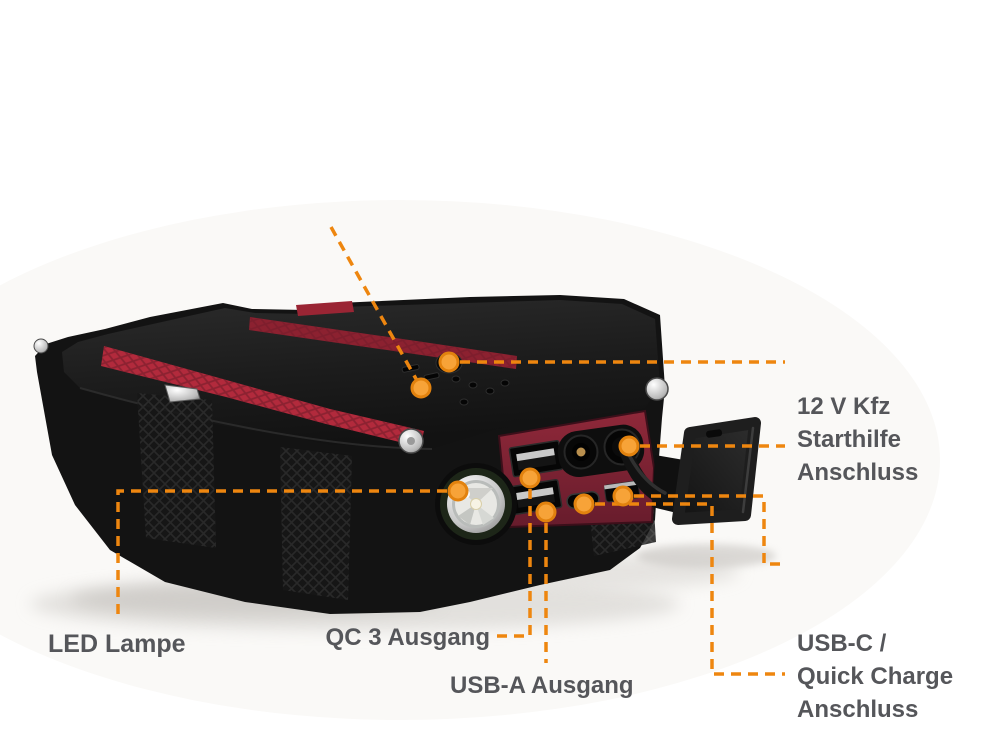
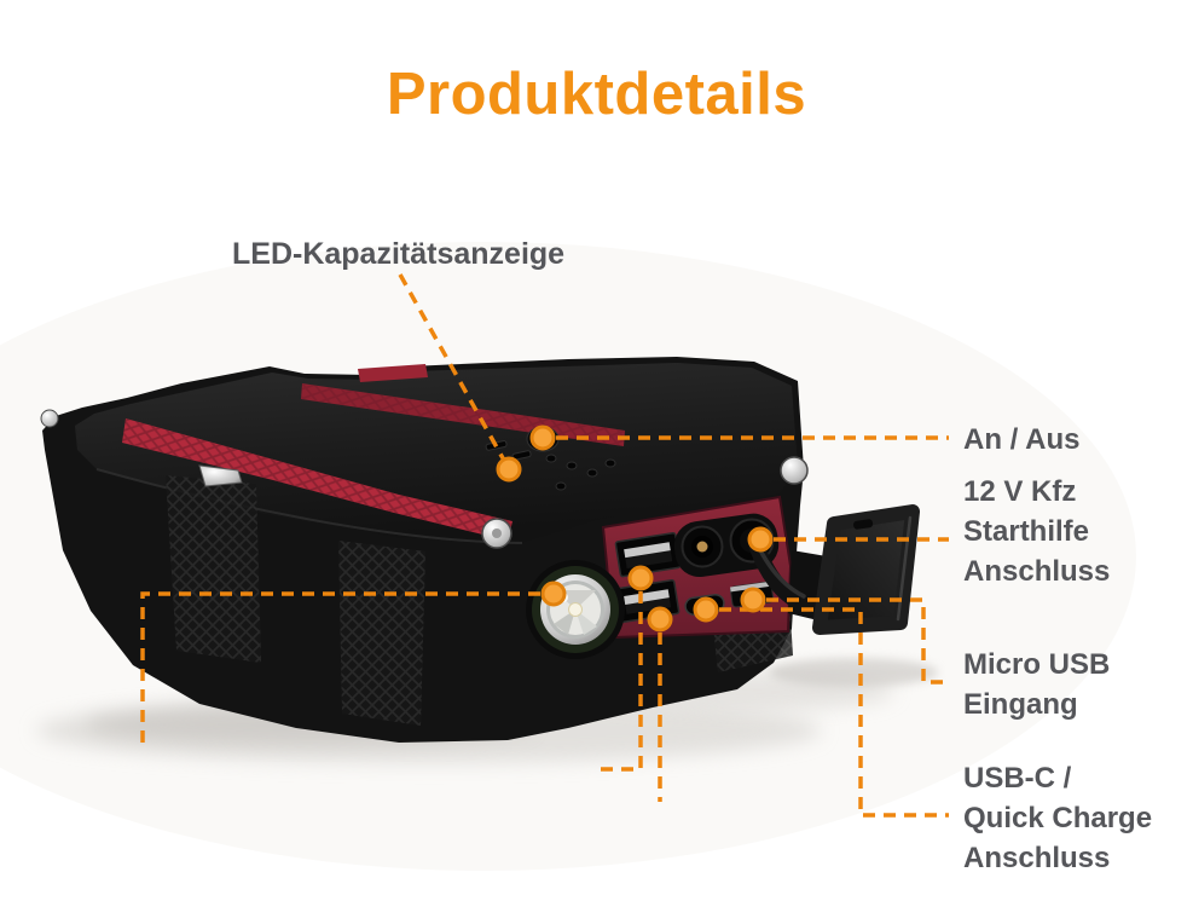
+ Produktdetails
+ LED-Kapazitätsanzeige
+ An / Aus
  12 V Kfz
  Starthilfe
  Anschluss
+ Micro USB
+ Eingang
  USB-C /
  Quick Charge
  Anschluss
- QC 3 Ausgang
- USB-A Ausgang
- LED Lampe
